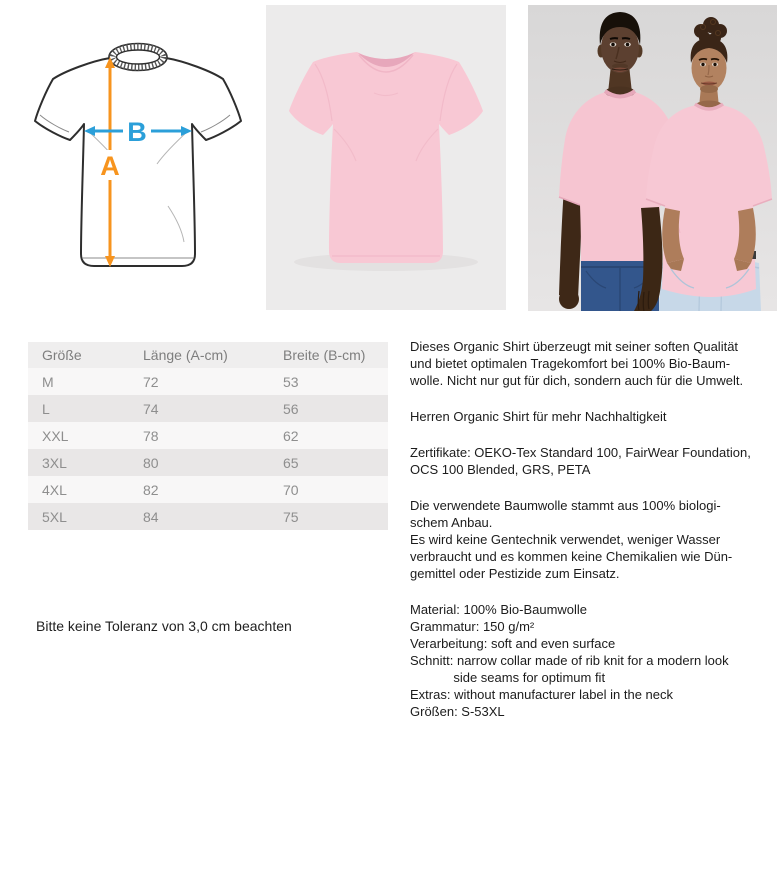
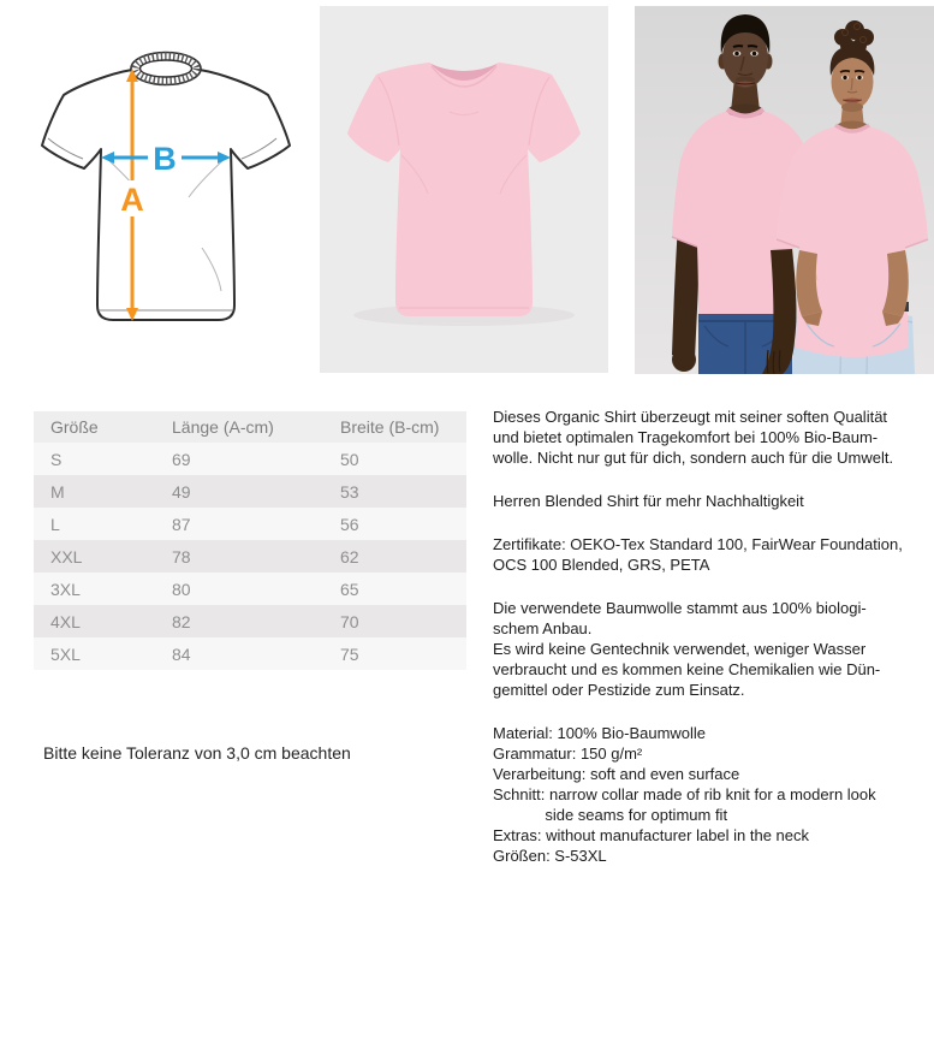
  A
  B
  Größe	Länge (A-cm)	Breite (B-cm)
+ S	69	50
- M	72	53
+ M	49	53
- L	74	56
+ L	87	56
  XXL	78	62
  3XL	80	65
  4XL	82	70
  5XL	84	75
  Bitte keine Toleranz von 3,0 cm beachten
  Dieses Organic Shirt überzeugt mit seiner soften Qualität
  und bietet optimalen Tragekomfort bei 100% Bio-Baum-
  wolle. Nicht nur gut für dich, sondern auch für die Umwelt.
- Herren Organic Shirt für mehr Nachhaltigkeit
+ Herren Blended Shirt für mehr Nachhaltigkeit
  Zertifikate: OEKO-Tex Standard 100, FairWear Foundation,
  OCS 100 Blended, GRS, PETA
  Die verwendete Baumwolle stammt aus 100% biologi-
  schem Anbau.
  Es wird keine Gentechnik verwendet, weniger Wasser
  verbraucht und es kommen keine Chemikalien wie Dün-
  gemittel oder Pestizide zum Einsatz.
  Material: 100% Bio-Baumwolle
  Grammatur: 150 g/m²
  Verarbeitung: soft and even surface
  Schnitt: narrow collar made of rib knit for a modern look
  side seams for optimum fit
  Extras: without manufacturer label in the neck
  Größen: S-53XL
